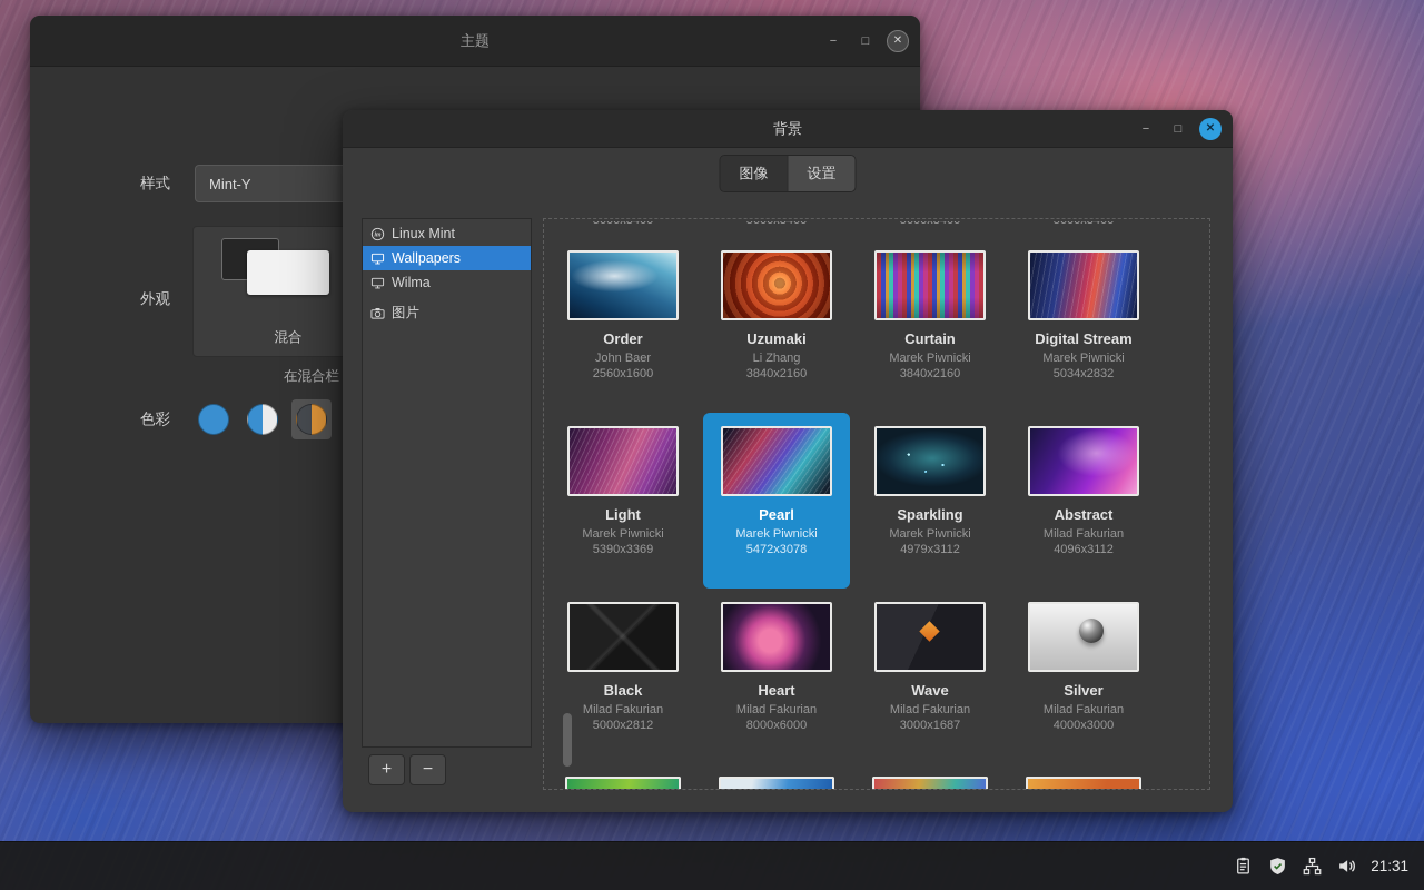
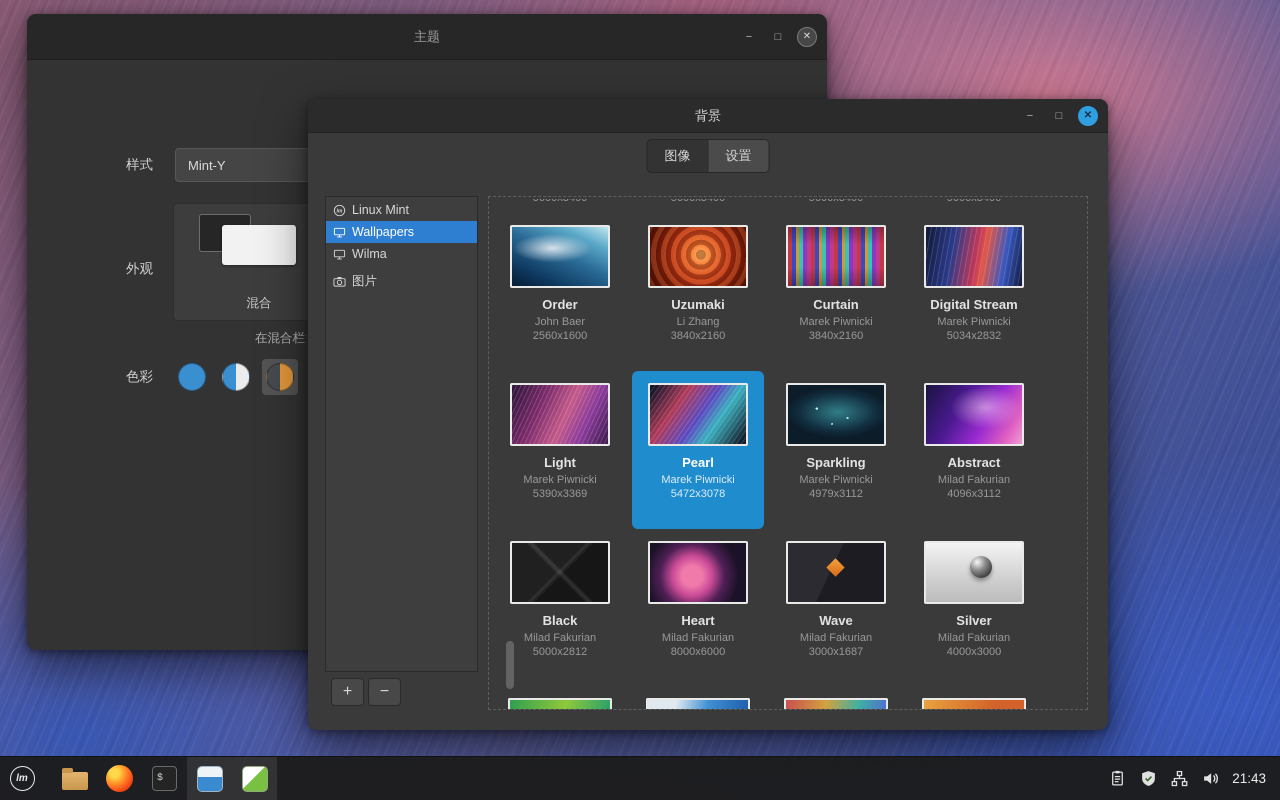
  主题
  −
  □
  ✕
  样式
  Mint-Y
  外观
  混合
  在混合栏
  色彩
  背景
  −
  □
  ✕
  图像
  设置
  Linux Mint
  Wallpapers
  Wilma
  图片
  +
  −
  Order
  John Baer
  2560x1600
  Uzumaki
  Li Zhang
  3840x2160
  Curtain
  Marek Piwnicki
  3840x2160
  Digital Stream
  Marek Piwnicki
  5034x2832
  Light
  Marek Piwnicki
  5390x3369
  Pearl
  Marek Piwnicki
  5472x3078
  Sparkling
  Marek Piwnicki
  4979x3112
  Abstract
  Milad Fakurian
  4096x3112
  Black
  Milad Fakurian
  5000x2812
  Heart
  Milad Fakurian
  8000x6000
  Wave
  Milad Fakurian
  3000x1687
  Silver
  Milad Fakurian
  4000x3000
+ lm
+ $
- 21:31
+ 21:43
